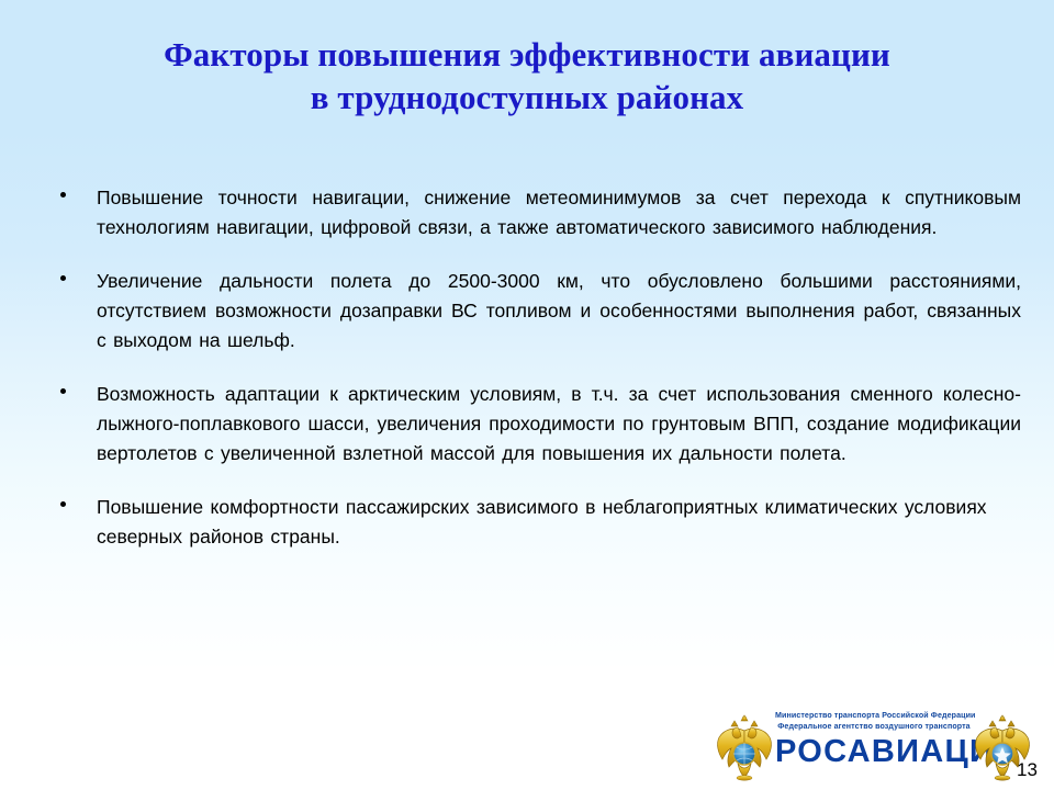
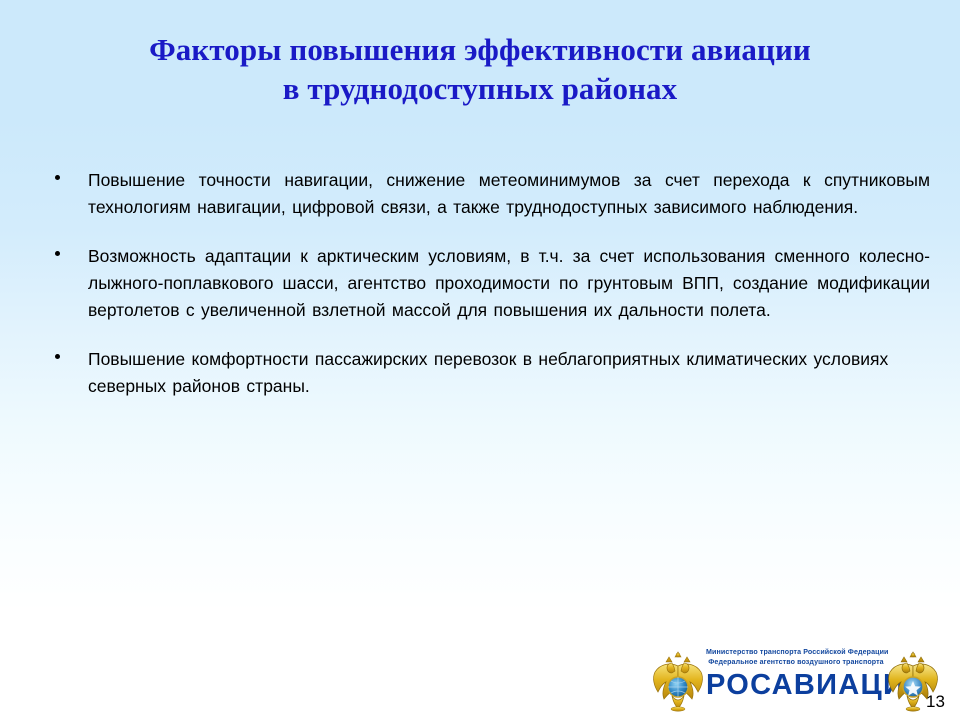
  Факторы повышения эффективности авиации
  в труднодоступных районах
- Повышение точности навигации, снижение метеоминимумов за счет перехода к спутниковым технологиям навигации, цифровой связи, а также автоматического зависимого наблюдения.
+ Повышение точности навигации, снижение метеоминимумов за счет перехода к спутниковым технологиям навигации, цифровой связи, а также труднодоступных зависимого наблюдения.
- Увеличение дальности полета до 2500-3000 км, что обусловлено большими расстояниями, отсутствием возможности дозаправки ВС топливом и особенностями выполнения работ, связанных с выходом на шельф.
- Возможность адаптации к арктическим условиям, в т.ч. за счет использования сменного колесно-лыжного-поплавкового шасси, увеличения проходимости по грунтовым ВПП, создание модификации вертолетов с увеличенной взлетной массой для повышения их дальности полета.
+ Возможность адаптации к арктическим условиям, в т.ч. за счет использования сменного колесно-лыжного-поплавкового шасси, агентство проходимости по грунтовым ВПП, создание модификации вертолетов с увеличенной взлетной массой для повышения их дальности полета.
- Повышение комфортности пассажирских зависимого в неблагоприятных климатических условиях северных районов страны.
+ Повышение комфортности пассажирских перевозок в неблагоприятных климатических условиях северных районов страны.
  Министерство транспорта Российской Федераци
  Федеральное агентство воздушного транспорта
  РОСАВИАЦ
  13
